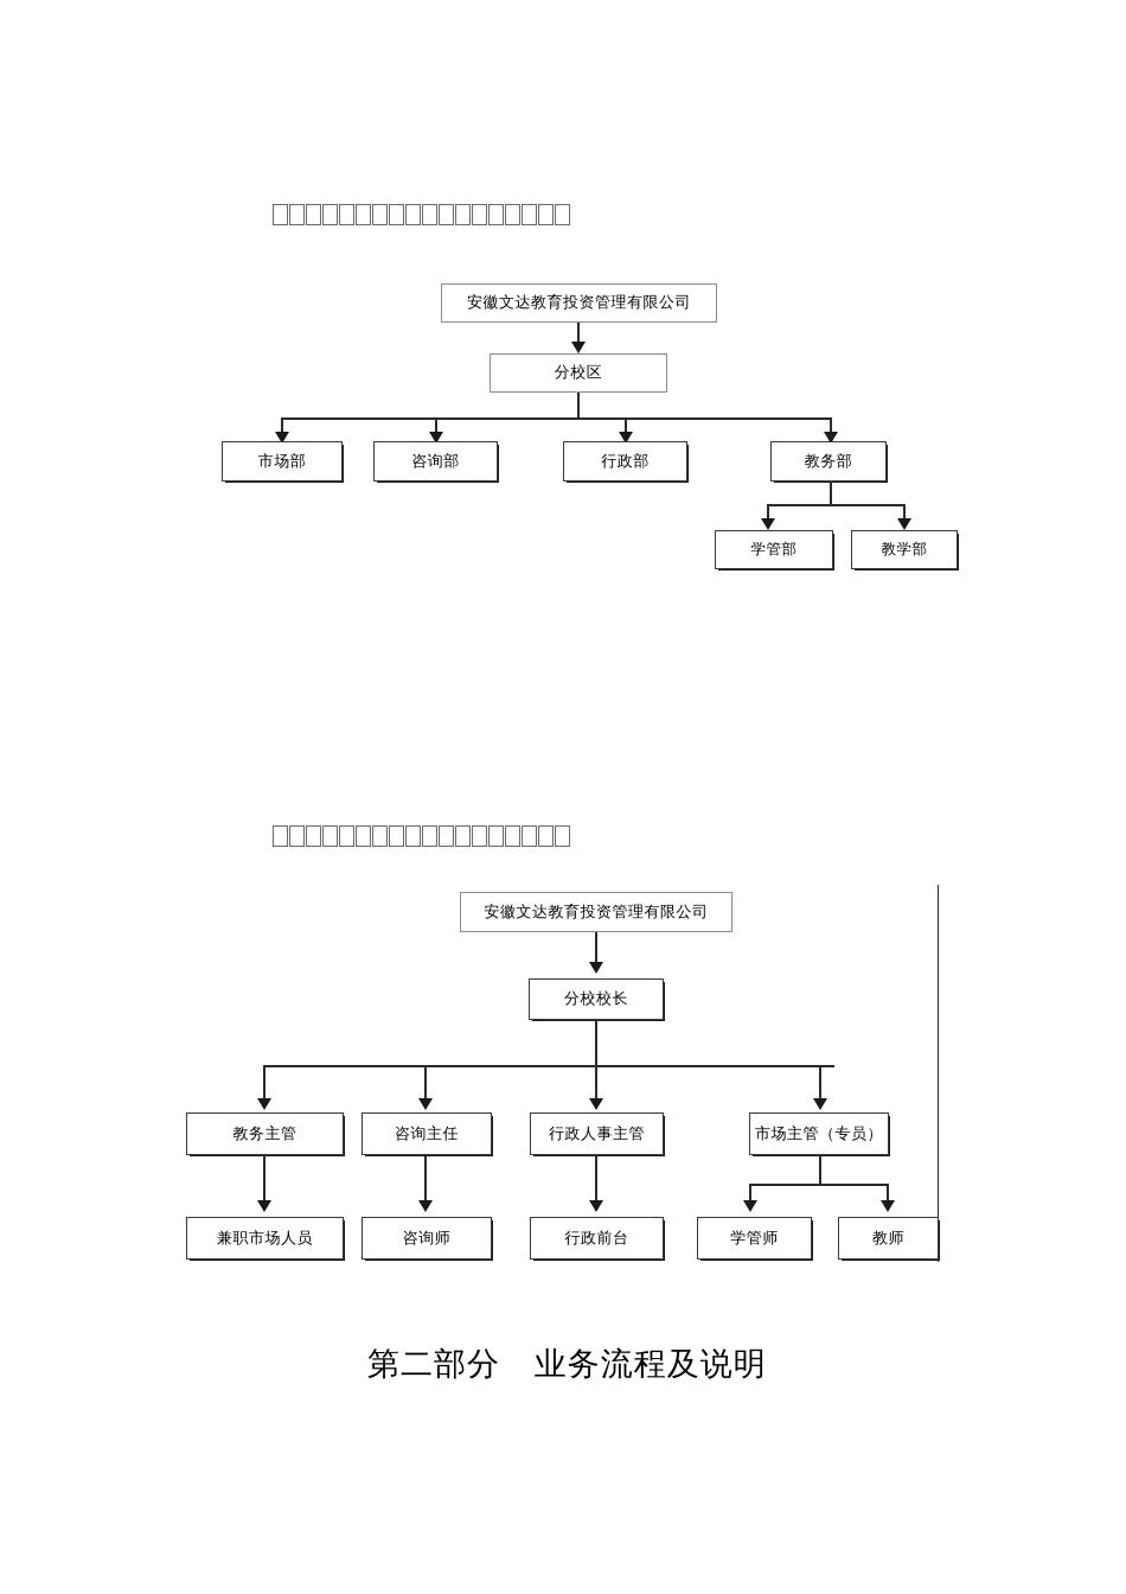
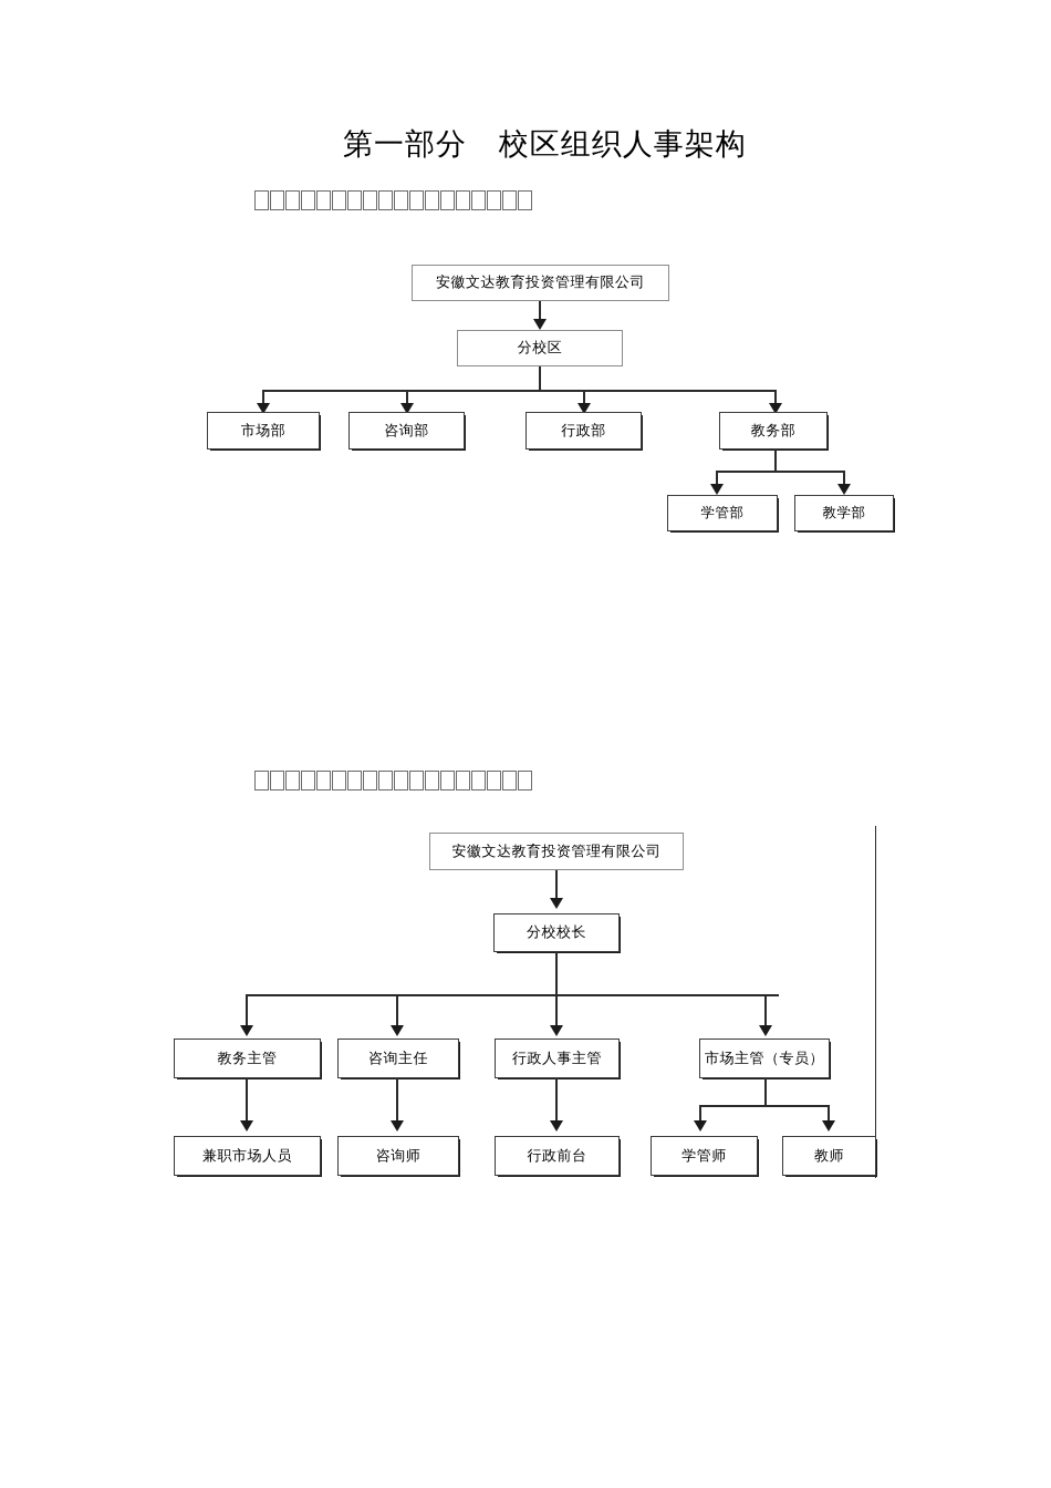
+ 第一部分 校区组织人事架构
  安徽文达教育投资管理有限公司
  分校区
  市场部
  咨询部
  行政部
  教务部
  学管部
  教学部
  安徽文达教育投资管理有限公司
  分校校长
  教务主管
  咨询主任
  行政人事主管
  市场主管（专员）
  兼职市场人员
  咨询师
  行政前台
  学管师
  教师
- 第二部分 业务流程及说明
